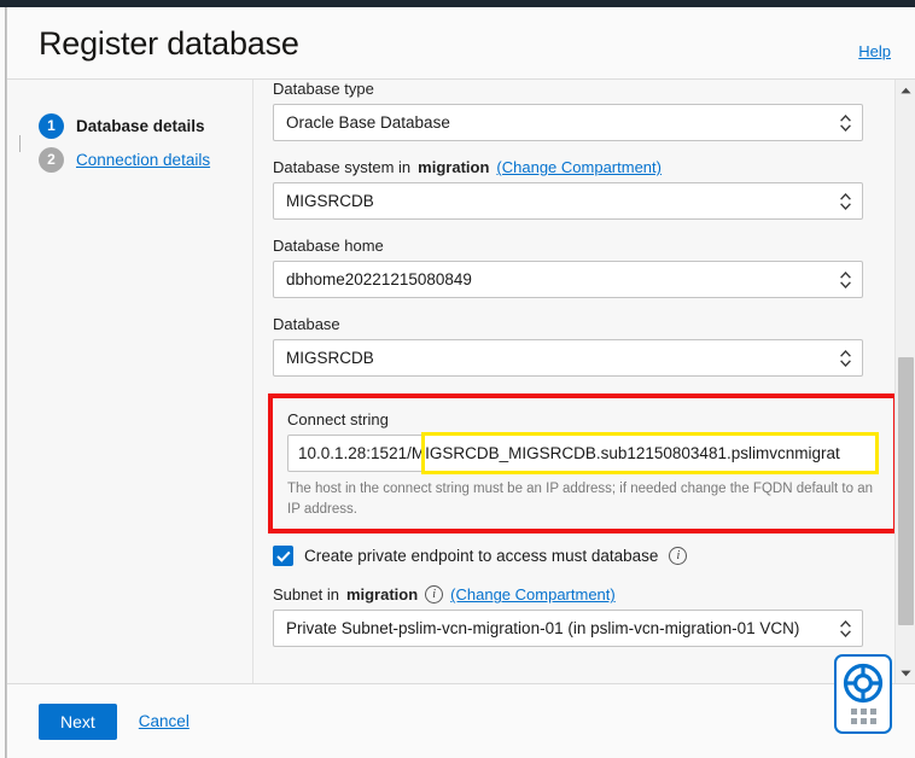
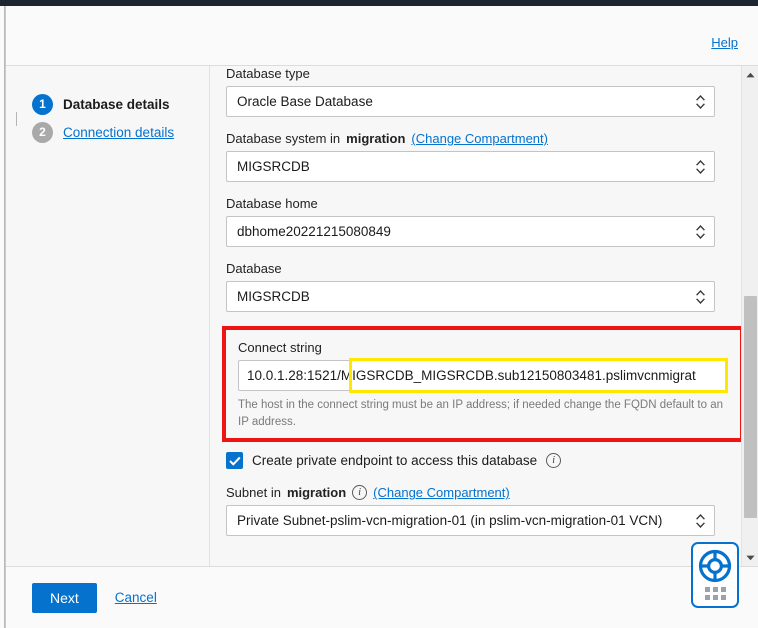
- Register database
  Help
  1
  Database details
  2
  Connection details
  Database type
  Oracle Base Database
  Database system in
  migration
  (Change Compartment)
  MIGSRCDB
  Database home
  dbhome20221215080849
  Database
  MIGSRCDB
  Connect string
  10.0.1.28:1521/MIGSRCDB_MIGSRCDB.sub12150803481.pslimvcnmigrat
  The host in the connect string must be an IP address; if needed change the FQDN default to an IP address.
- Create private endpoint to access must database
+ Create private endpoint to access this database
  i
  Subnet in
  migration
  i
  (Change Compartment)
  Private Subnet-pslim-vcn-migration-01 (in pslim-vcn-migration-01 VCN)
  Next
  Cancel
